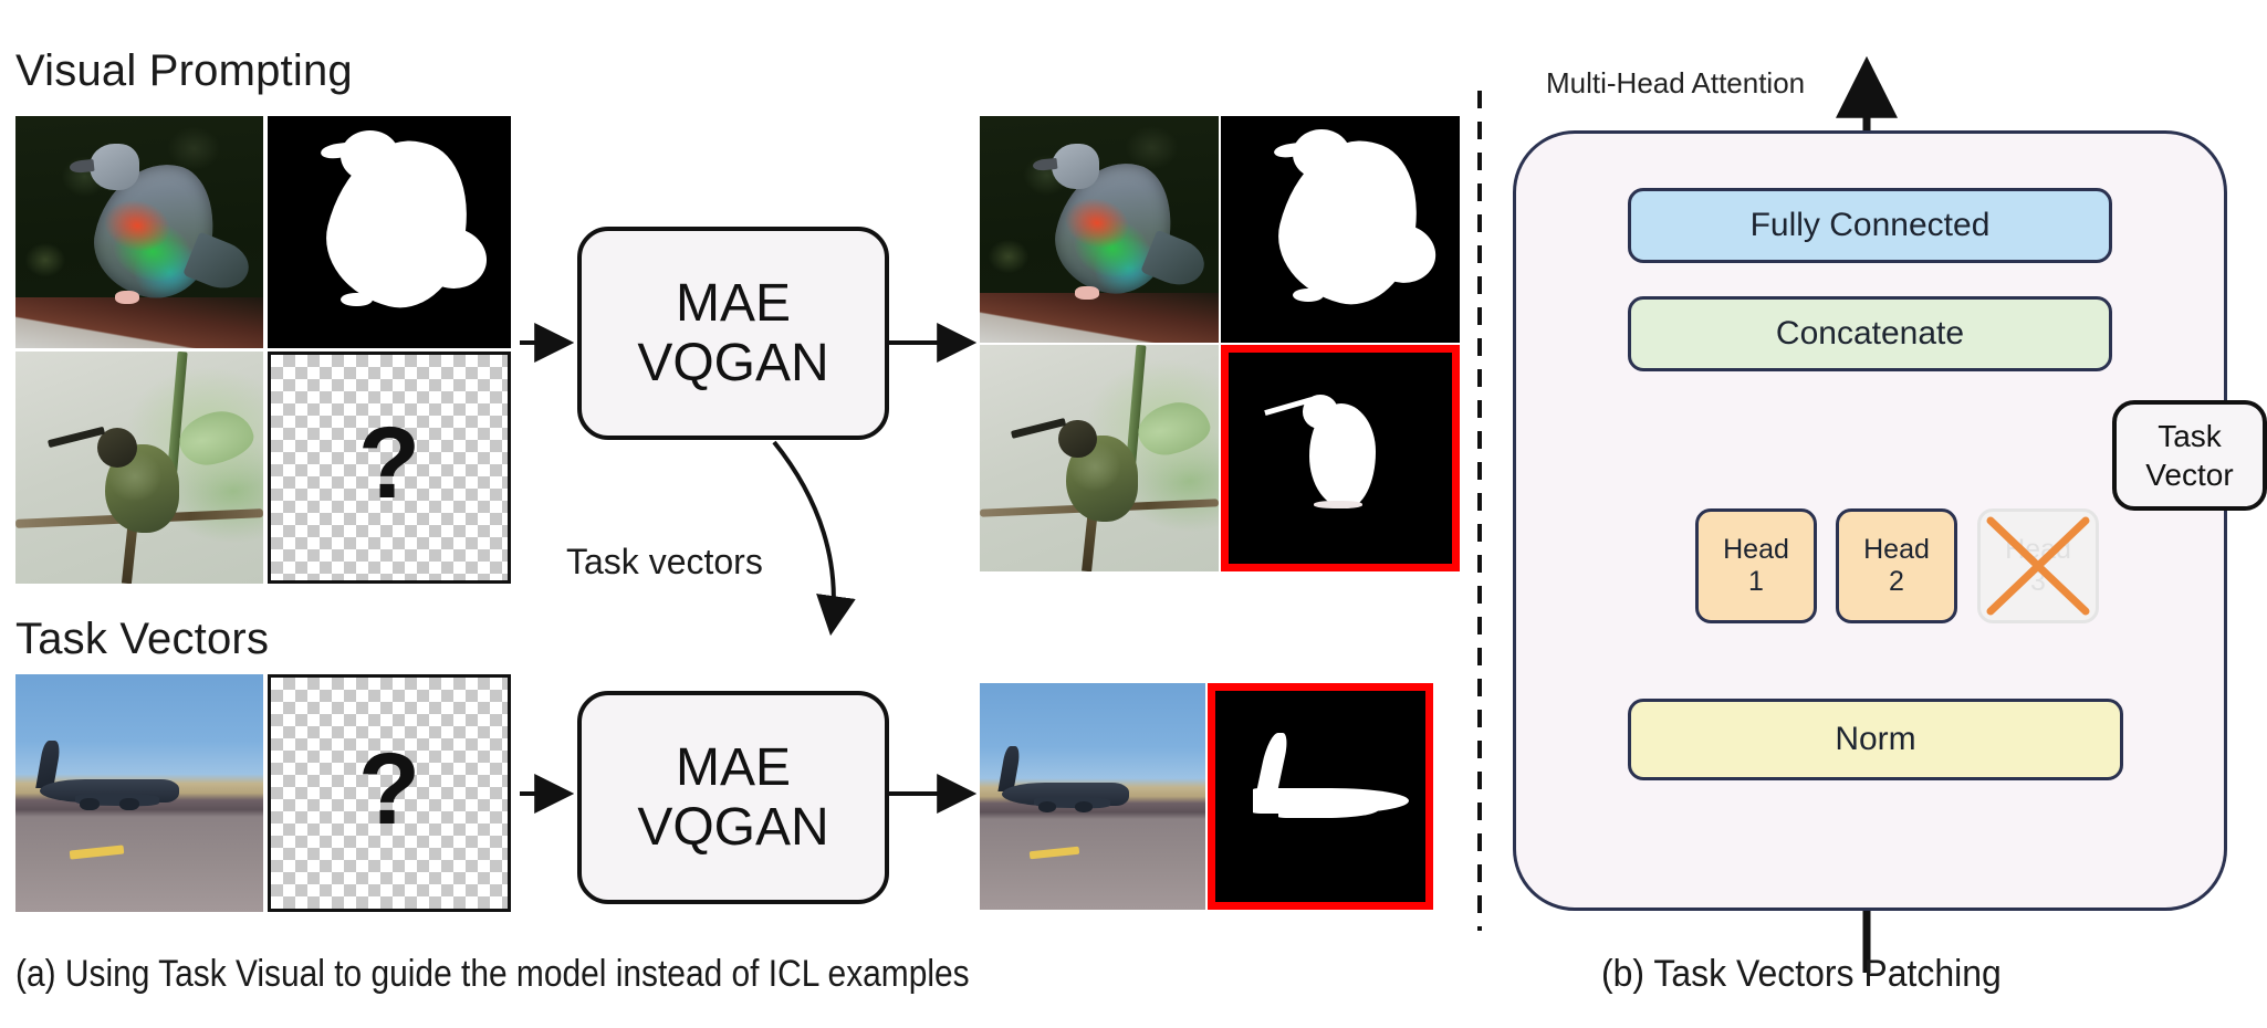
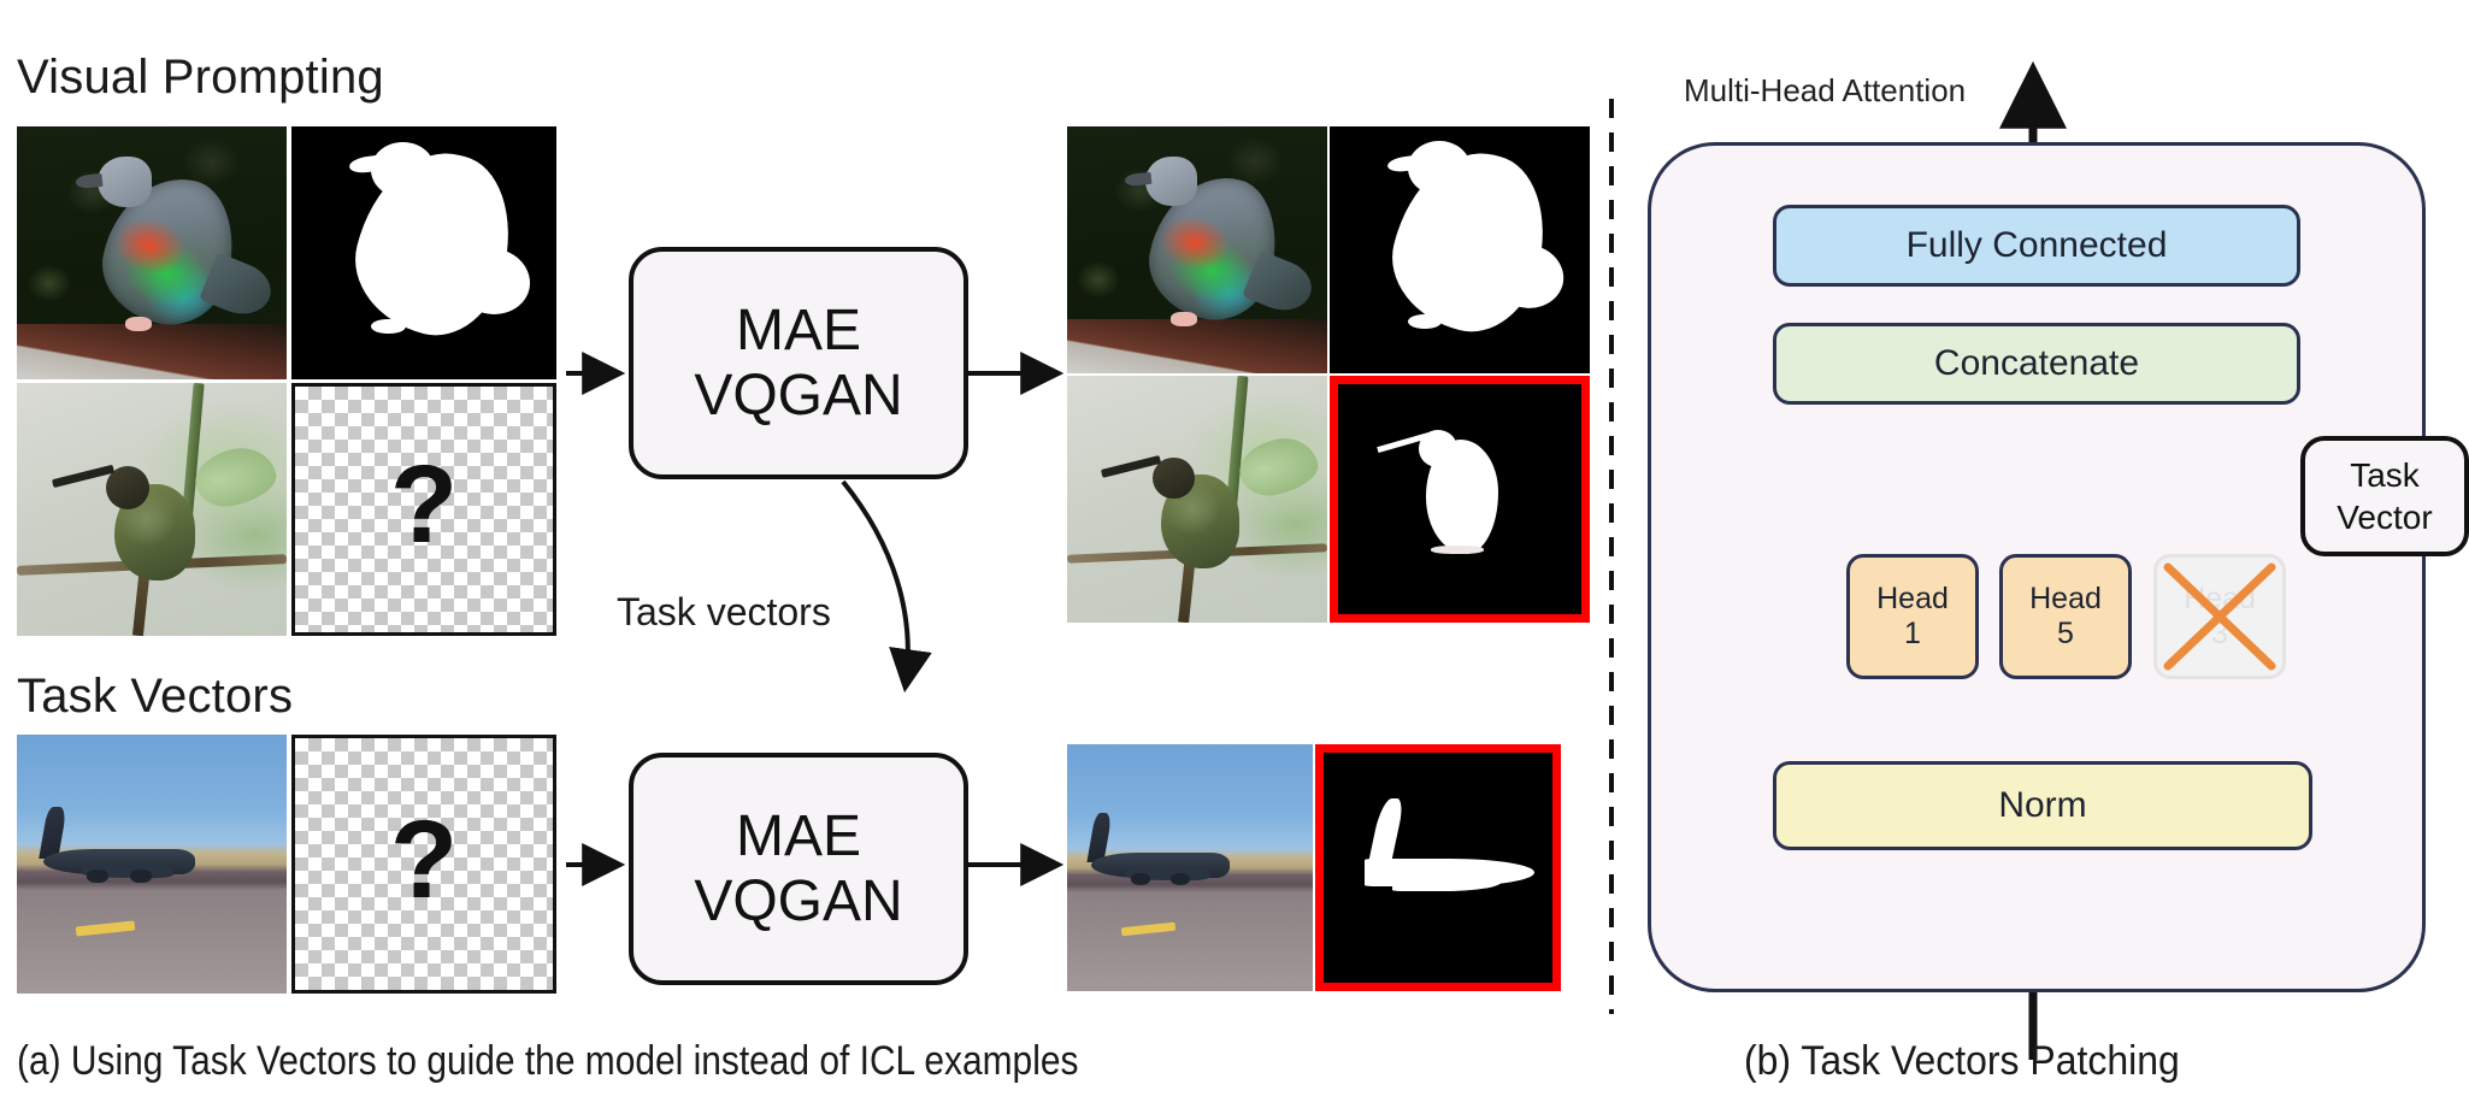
  Visual Prompting
  Task Vectors
  ?
  MAE
  VQGAN
  ?
  MAE
  VQGAN
  Task vectors
  Multi-Head Attention
  Fully Connected
  Concatenate
  Head
  1
  Head
- 2
+ 5
  Head
  3
  Norm
  Task
  Vector
- (a) Using Task Visual to guide the model instead of ICL examples
+ (a) Using Task Vectors to guide the model instead of ICL examples
  (b) Task Vectors Patching
